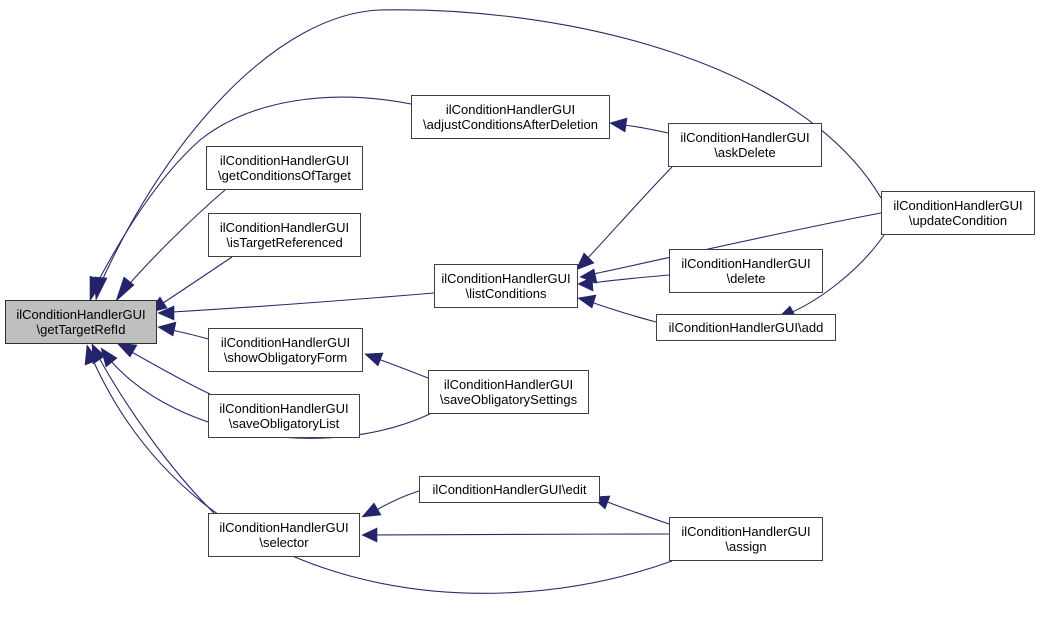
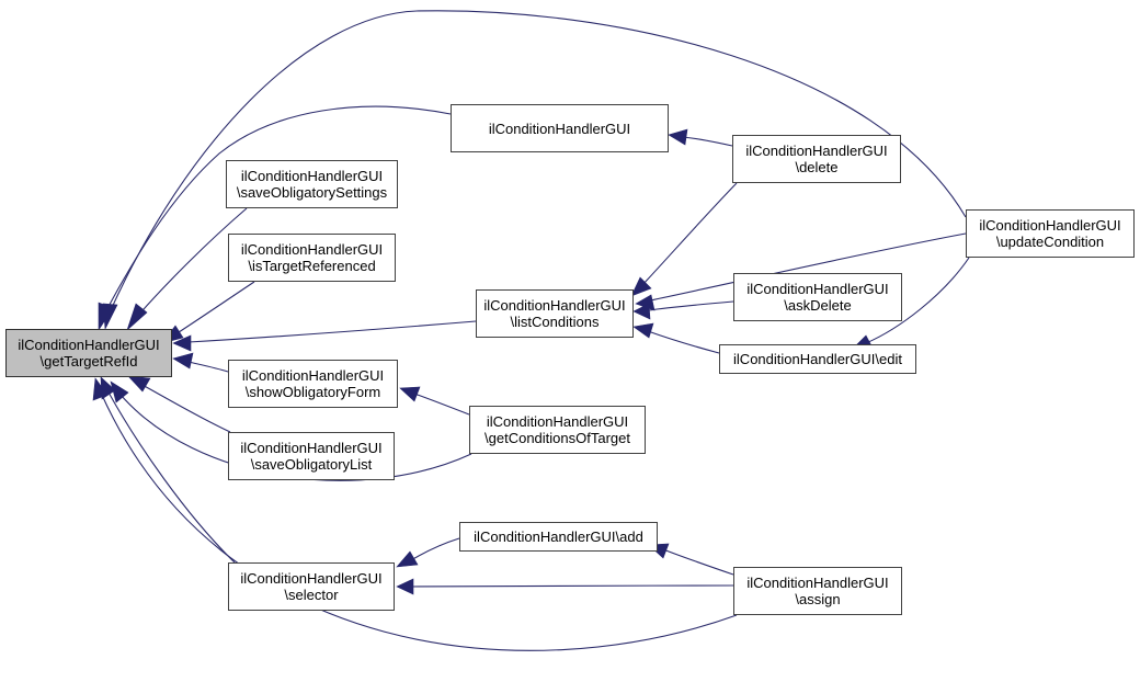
  ilConditionHandlerGUI
  \getTargetRefId
  ilConditionHandlerGUI
- \adjustConditionsAfterDeletion
  ilConditionHandlerGUI
- \getConditionsOfTarget
+ \saveObligatorySettings
  ilConditionHandlerGUI
  \isTargetReferenced
  ilConditionHandlerGUI
  \listConditions
  ilConditionHandlerGUI
- \askDelete
+ \delete
  ilConditionHandlerGUI
  \updateCondition
  ilConditionHandlerGUI
- \delete
+ \askDelete
- ilConditionHandlerGUI\add
+ ilConditionHandlerGUI\edit
  ilConditionHandlerGUI
  \showObligatoryForm
  ilConditionHandlerGUI
- \saveObligatorySettings
+ \getConditionsOfTarget
  ilConditionHandlerGUI
  \saveObligatoryList
- ilConditionHandlerGUI\edit
+ ilConditionHandlerGUI\add
  ilConditionHandlerGUI
  \selector
  ilConditionHandlerGUI
  \assign
